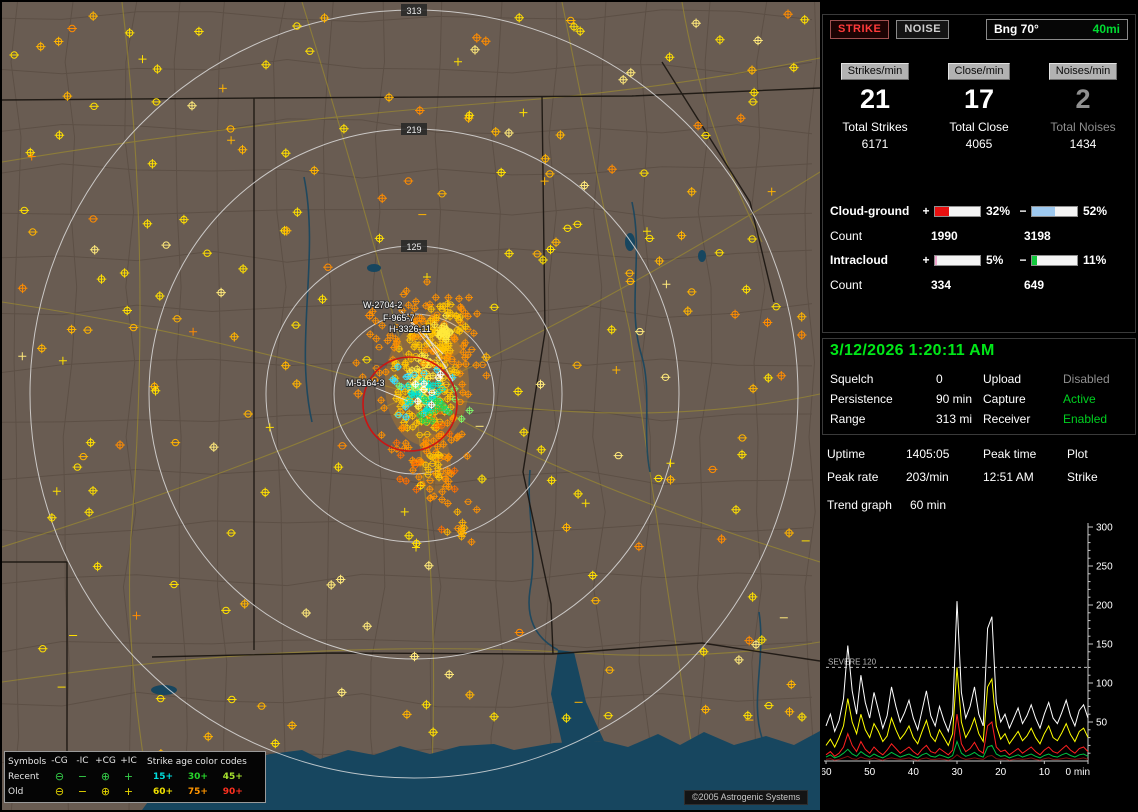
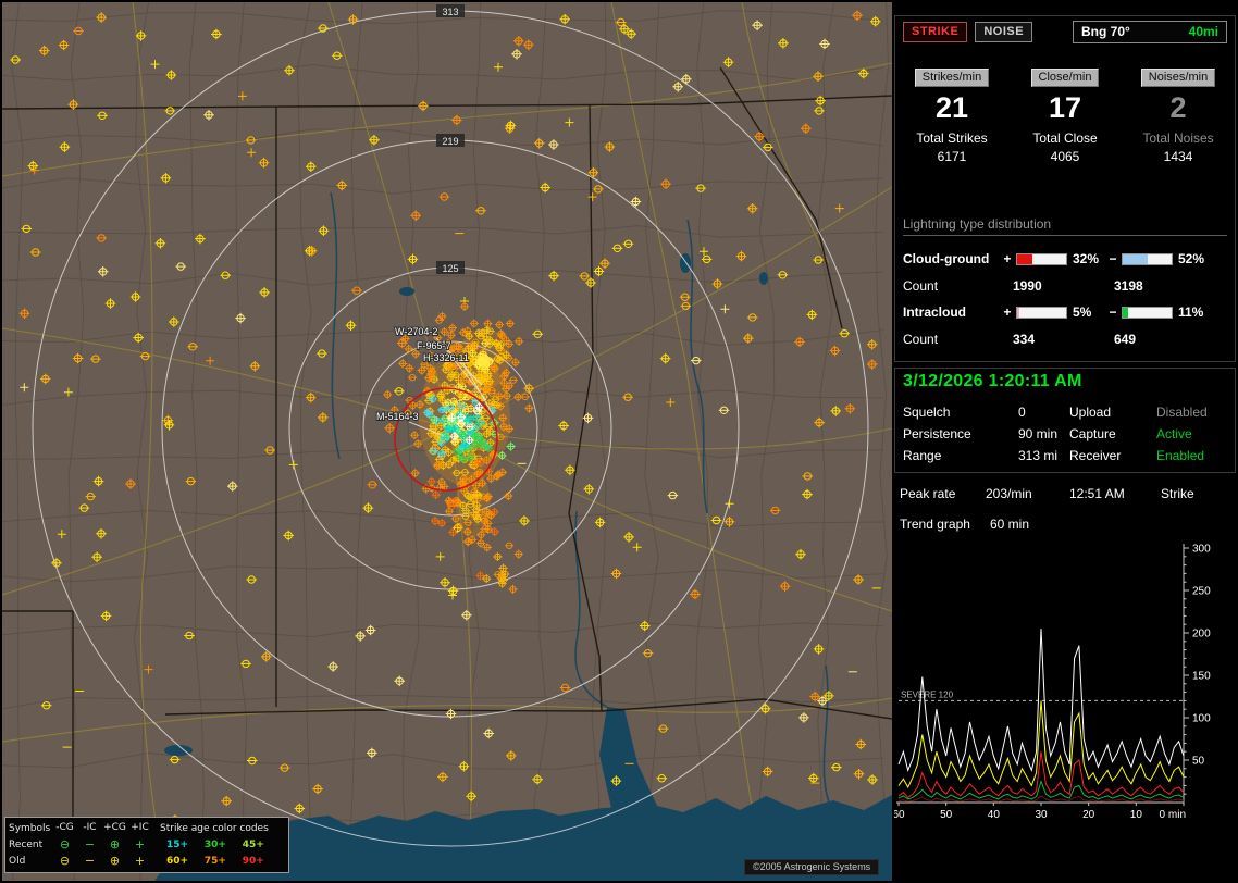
  313
  219
  125
  W-2704-2
  F-965-7
  H-3326-11
  M-5164-3
  Symbols
  -CG
  -IC
  +CG
  +IC
  Strike age color codes
  Recent
  ⊖
  −
  ⊕
  +
  15+ 30+ 45+
  Old
  ⊖
  −
  ⊕
  +
  60+ 75+ 90+
  ©2005 Astrogenic Systems
  STRIKE
  NOISE
  Bng 70°
  40mi
  Strikes/min
  21
  Total Strikes
  6171
  Close/min
  17
  Total Close
  4065
  Noises/min
  2
  Total Noises
  1434
+ Lightning type distribution
  Cloud-ground
  +
  32%
  −
  52%
  Count
  1990
  3198
  Intracloud
  +
  5%
  −
  11%
  Count
  334
  649
  3/12/2026 1:20:11 AM
  Squelch
  0
  Upload
  Disabled
  Persistence
  90 min
  Capture
  Active
  Range
  313 mi
  Receiver
  Enabled
- Uptime
- 1405:05
- Peak time
- Plot
  Peak rate
  203/min
  12:51 AM
  Strike
  Trend graph
  60 min
  300
  250
  200
  150
  100
  50
  60
  50
  40
  30
  20
  10
  0 min
  SEVRE 120
